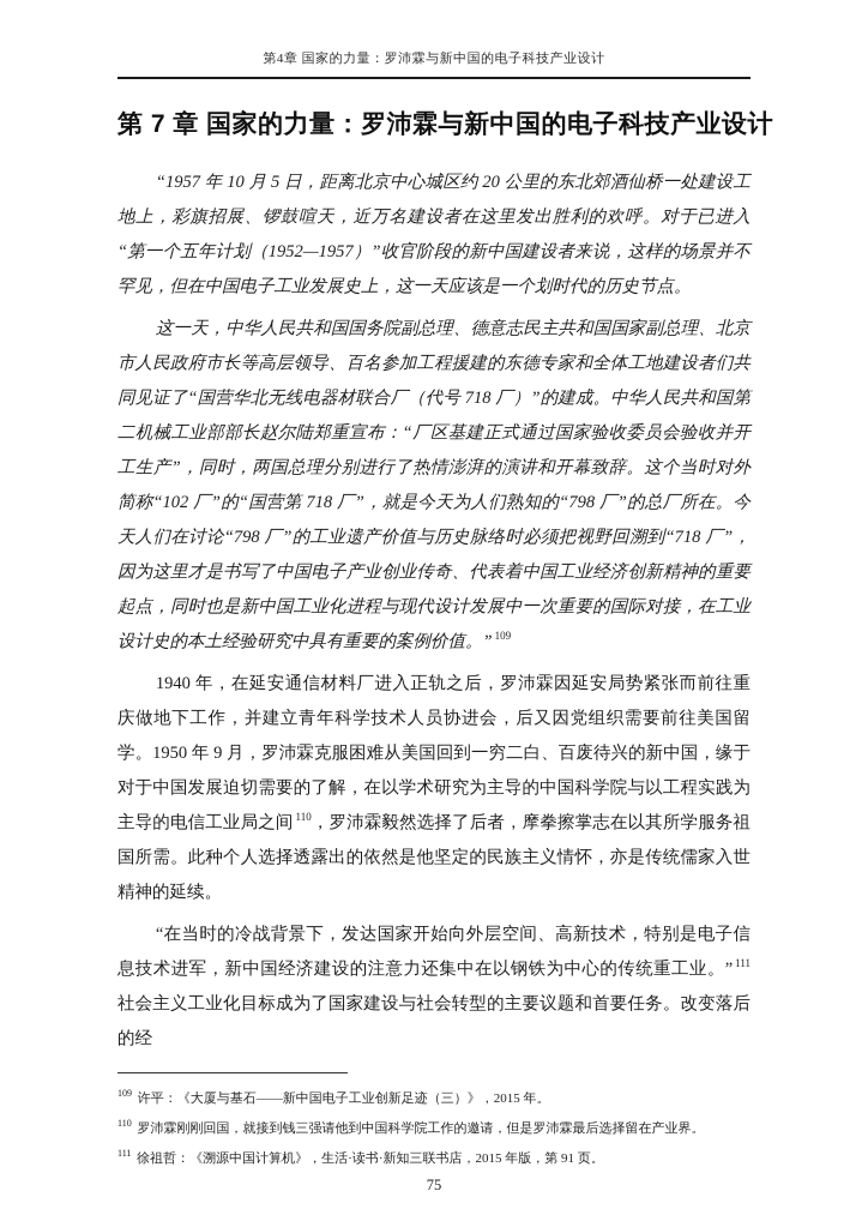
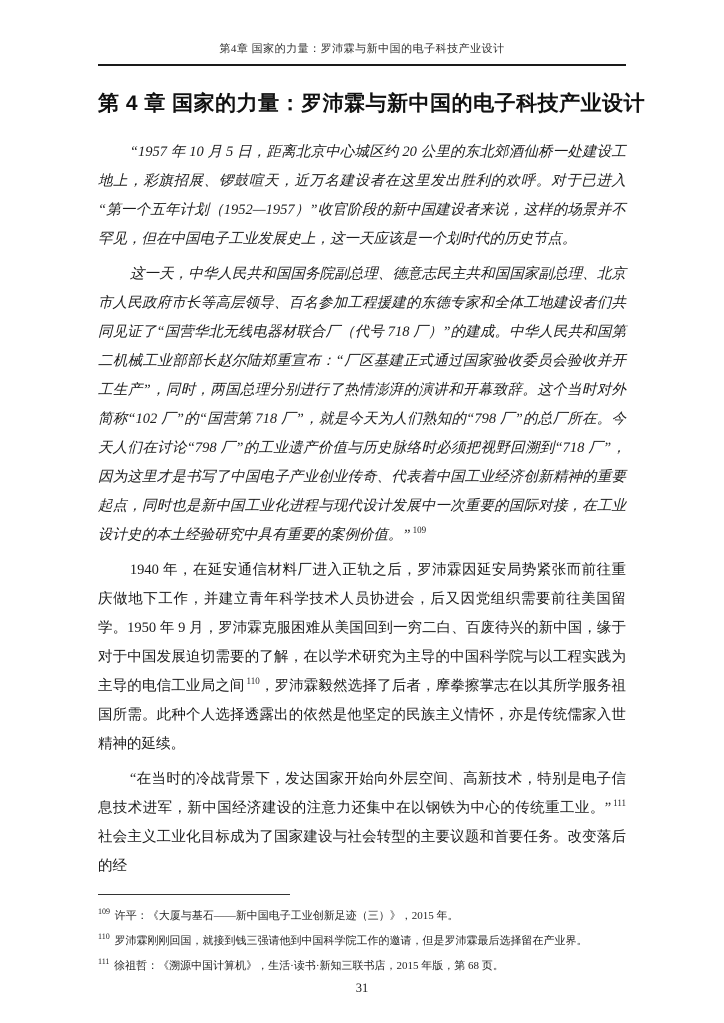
  第4章 国家的力量：罗沛霖与新中国的电子科技产业设计
- 第 7 章 国家的力量：罗沛霖与新中国的电子科技产业设计
+ 第 4 章 国家的力量：罗沛霖与新中国的电子科技产业设计
  “1957 年 10 月 5 日，距离北京中心城区约 20 公里的东北郊酒仙桥一处建设工地上，彩旗招展、锣鼓喧天，近万名建设者在这里发出胜利的欢呼。对于已进入“第一个五年计划（1952—1957）”收官阶段的新中国建设者来说，这样的场景并不罕见，但在中国电子工业发展史上，这一天应该是一个划时代的历史节点。
  这一天，中华人民共和国国务院副总理、德意志民主共和国国家副总理、北京市人民政府市长等高层领导、百名参加工程援建的东德专家和全体工地建设者们共同见证了“国营华北无线电器材联合厂（代号 718 厂）”的建成。中华人民共和国第二机械工业部部长赵尔陆郑重宣布：“厂区基建正式通过国家验收委员会验收并开工生产”，同时，两国总理分别进行了热情澎湃的演讲和开幕致辞。这个当时对外简称“102 厂”的“国营第 718 厂”，就是今天为人们熟知的“798 厂”的总厂所在。今天人们在讨论“798 厂”的工业遗产价值与历史脉络时必须把视野回溯到“718 厂”，因为这里才是书写了中国电子产业创业传奇、代表着中国工业经济创新精神的重要起点，同时也是新中国工业化进程与现代设计发展中一次重要的国际对接，在工业设计史的本土经验研究中具有重要的案例价值。” 109
  1940 年，在延安通信材料厂进入正轨之后，罗沛霖因延安局势紧张而前往重庆做地下工作，并建立青年科学技术人员协进会，后又因党组织需要前往美国留学。1950 年 9 月，罗沛霖克服困难从美国回到一穷二白、百废待兴的新中国，缘于对于中国发展迫切需要的了解，在以学术研究为主导的中国科学院与以工程实践为主导的电信工业局之间 110，罗沛霖毅然选择了后者，摩拳擦掌志在以其所学服务祖国所需。此种个人选择透露出的依然是他坚定的民族主义情怀，亦是传统儒家入世精神的延续。
  “在当时的冷战背景下，发达国家开始向外层空间、高新技术，特别是电子信息技术进军，新中国经济建设的注意力还集中在以钢铁为中心的传统重工业。” 111社会主义工业化目标成为了国家建设与社会转型的主要议题和首要任务。改变落后的经
  109 许平：《大厦与基石——新中国电子工业创新足迹（三）》，2015 年。
  110 罗沛霖刚刚回国，就接到钱三强请他到中国科学院工作的邀请，但是罗沛霖最后选择留在产业界。
- 111 徐祖哲：《溯源中国计算机》，生活·读书·新知三联书店，2015 年版，第 91 页。
+ 111 徐祖哲：《溯源中国计算机》，生活·读书·新知三联书店，2015 年版，第 68 页。
- 75
+ 31
